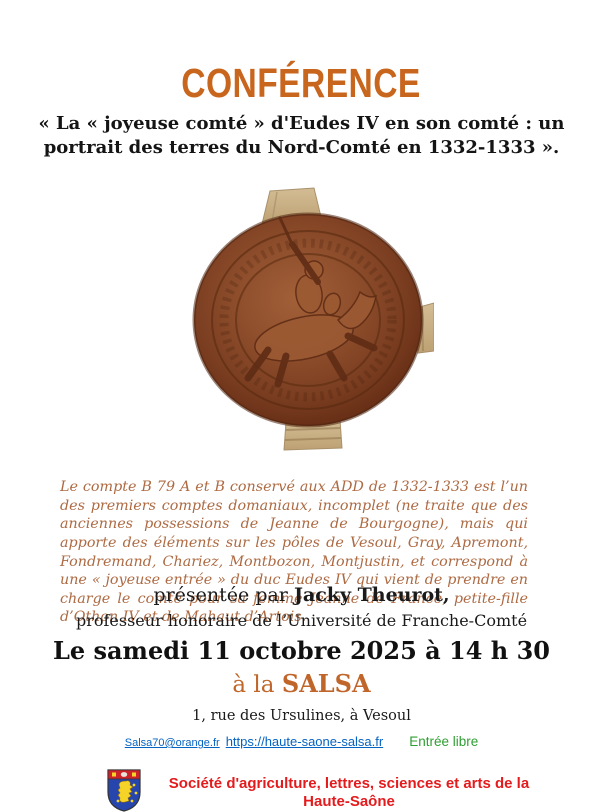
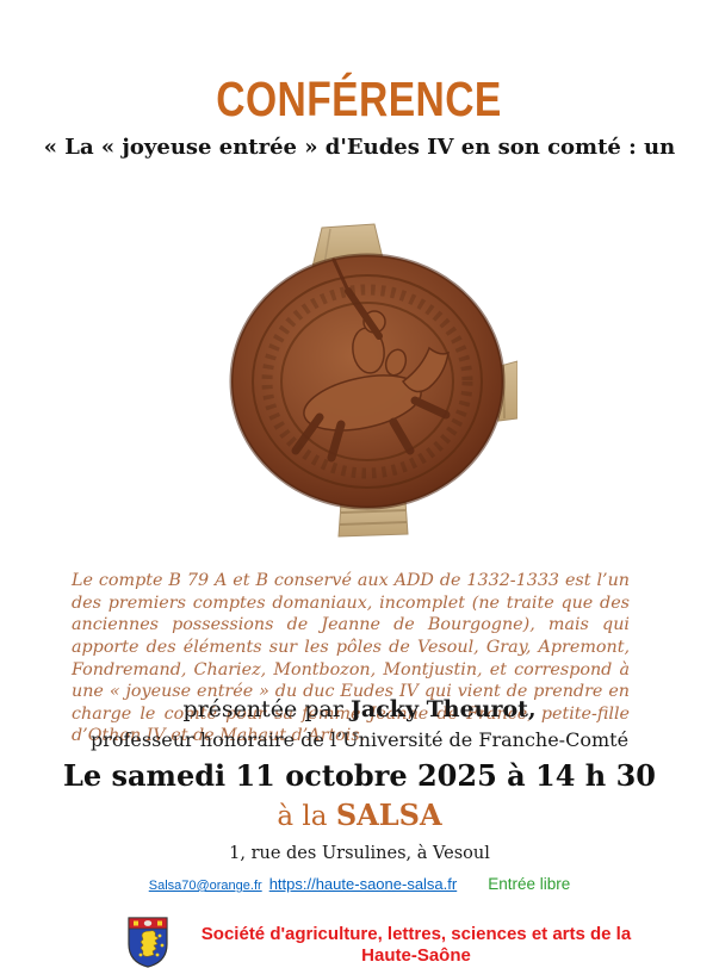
  CONFÉRENCE
- « La « joyeuse comté » d'Eudes IV en son comté : un
+ « La « joyeuse entrée » d'Eudes IV en son comté : un
- portrait des terres du Nord-Comté en 1332-1333 ».
  Le compte B 79 A et B conservé aux ADD de 1332-1333 est l’un des premiers comptes domaniaux, incomplet (ne traite que des anciennes possessions de Jeanne de Bourgogne), mais qui apporte des éléments sur les pôles de Vesoul, Gray, Apremont, Fondremand, Chariez, Montbozon, Montjustin, et correspond à une « joyeuse entrée » du duc Eudes IV qui vient de prendre en charge le comté pour sa femme Jeanne de France, petite-fille d’Othon IV et de Mahaut d’Artois.
  présentée par Jacky Theurot,
  professeur honoraire de l’Université de Franche-Comté
  Le samedi 11 octobre 2025 à 14 h 30
  à la SALSA
  1, rue des Ursulines, à Vesoul
  Salsa70@orange.fr
  https://haute-saone-salsa.fr
  Entrée libre
  Société d'agriculture, lettres, sciences et arts de la Haute-Saône
